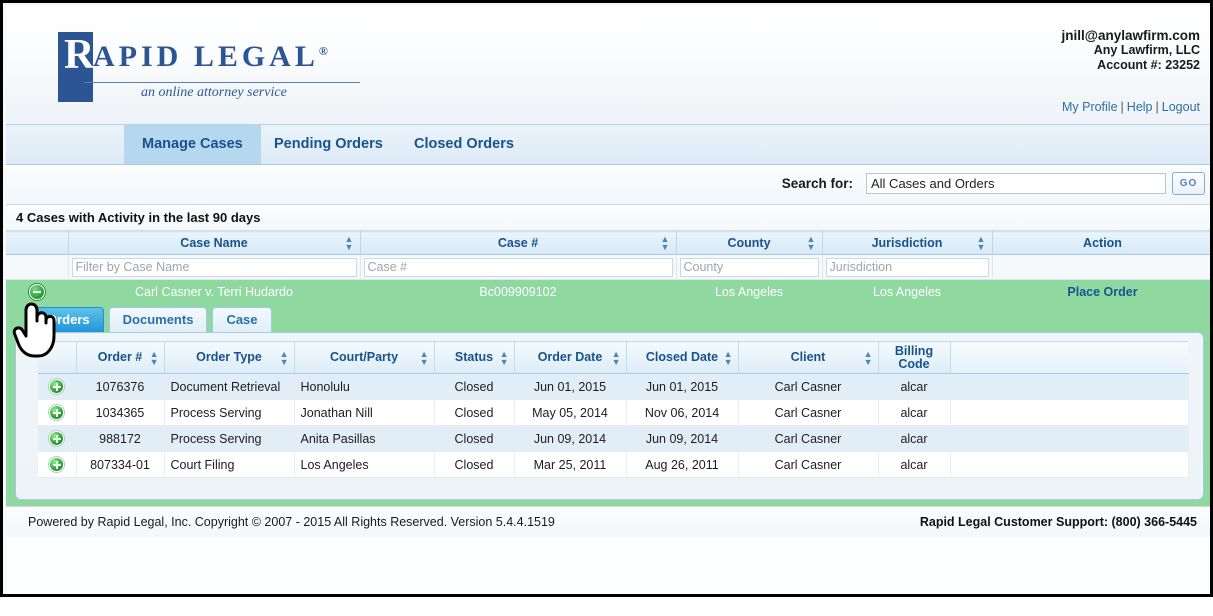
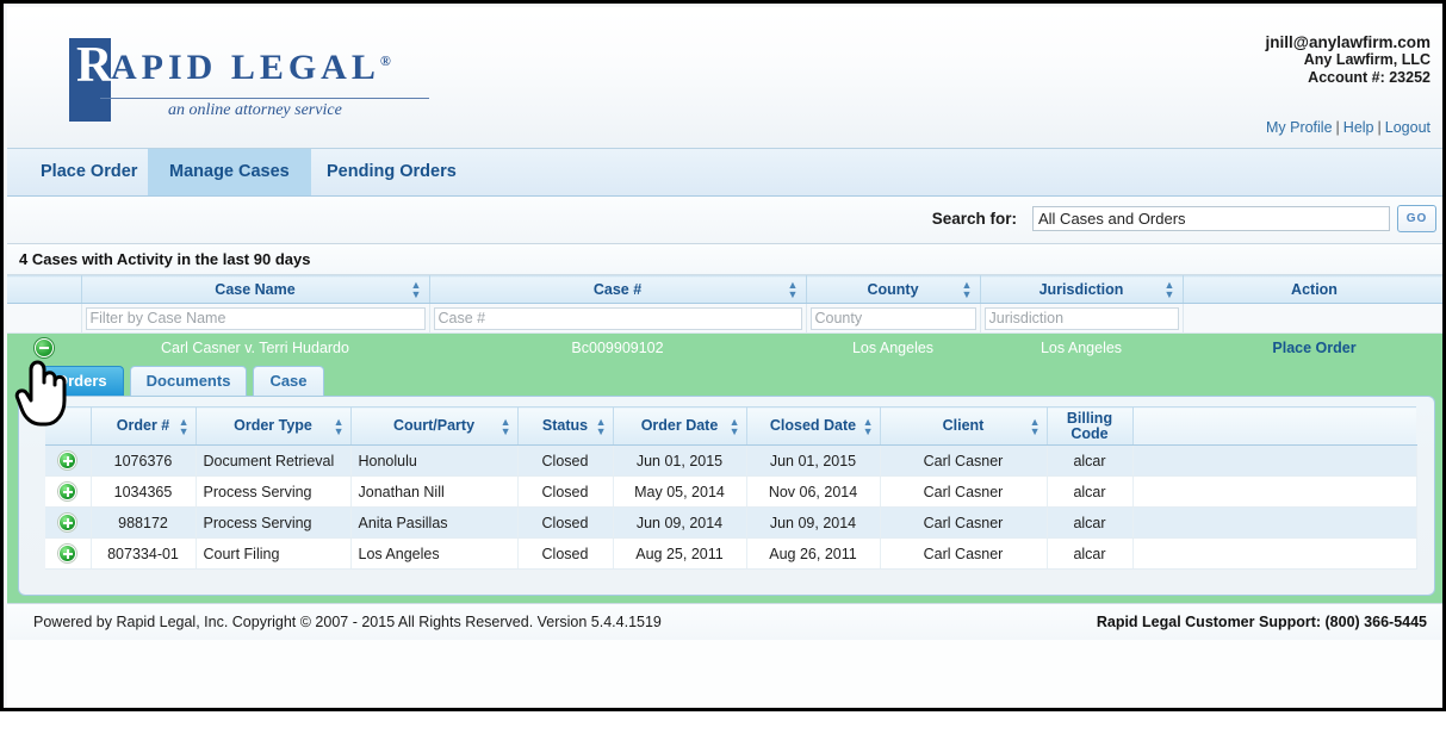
  R
  APID LEGAL®
  an online attorney service
  jnill@anylawfirm.com
  Any Lawfirm, LLC
  Account #: 23252
  My Profile | Help | Logout
+ Place Order
  Manage Cases
  Pending Orders
- Closed Orders
  Search for:
  All Cases and Orders
  GO
  4 Cases with Activity in the last 90 days
  	Case Name ▲▼	Case # ▲▼	County ▲▼	Jurisdiction ▲▼	Action
  	Filter by Case Name	Case #	County	Jurisdiction
  	Carl Casner v. Terri Hudardo	Bc009909102	Los Angeles	Los Angeles	Place Order
  rders Documents Case
  	Order # ▲▼	Order Type ▲▼	Court/Party ▲▼	Status ▲▼	Order Date ▲▼	Closed Date ▲▼	Client ▲▼	Billing Code
  	1076376	Document Retrieval	Honolulu	Closed	Jun 01, 2015	Jun 01, 2015	Carl Casner	alcar
  	1034365	Process Serving	Jonathan Nill	Closed	May 05, 2014	Nov 06, 2014	Carl Casner	alcar
  	988172	Process Serving	Anita Pasillas	Closed	Jun 09, 2014	Jun 09, 2014	Carl Casner	alcar
- 	807334-01	Court Filing	Los Angeles	Closed	Mar 25, 2011	Aug 26, 2011	Carl Casner	alcar
+ 	807334-01	Court Filing	Los Angeles	Closed	Aug 25, 2011	Aug 26, 2011	Carl Casner	alcar
  Powered by Rapid Legal, Inc. Copyright © 2007 - 2015 All Rights Reserved. Version 5.4.4.1519
  Rapid Legal Customer Support: (800) 366-5445
